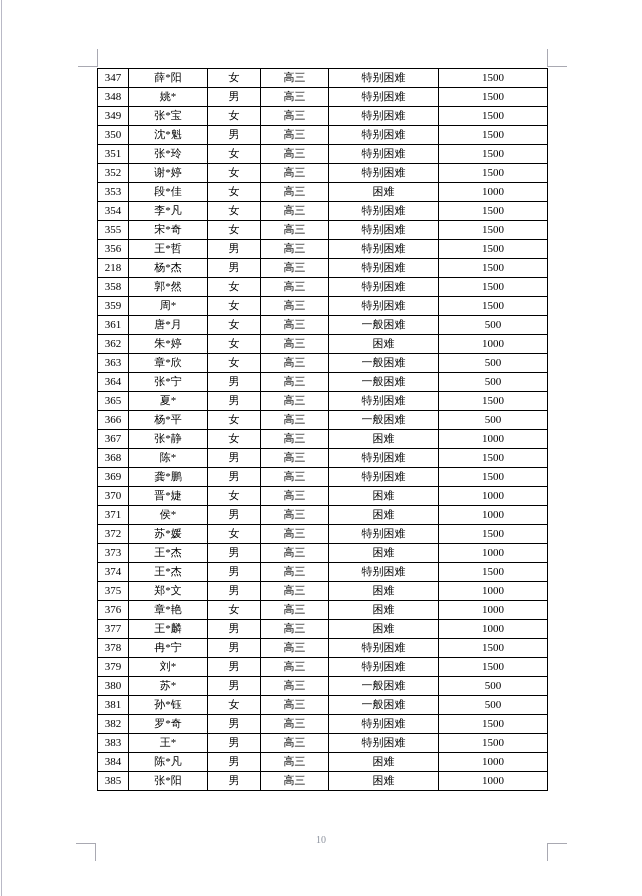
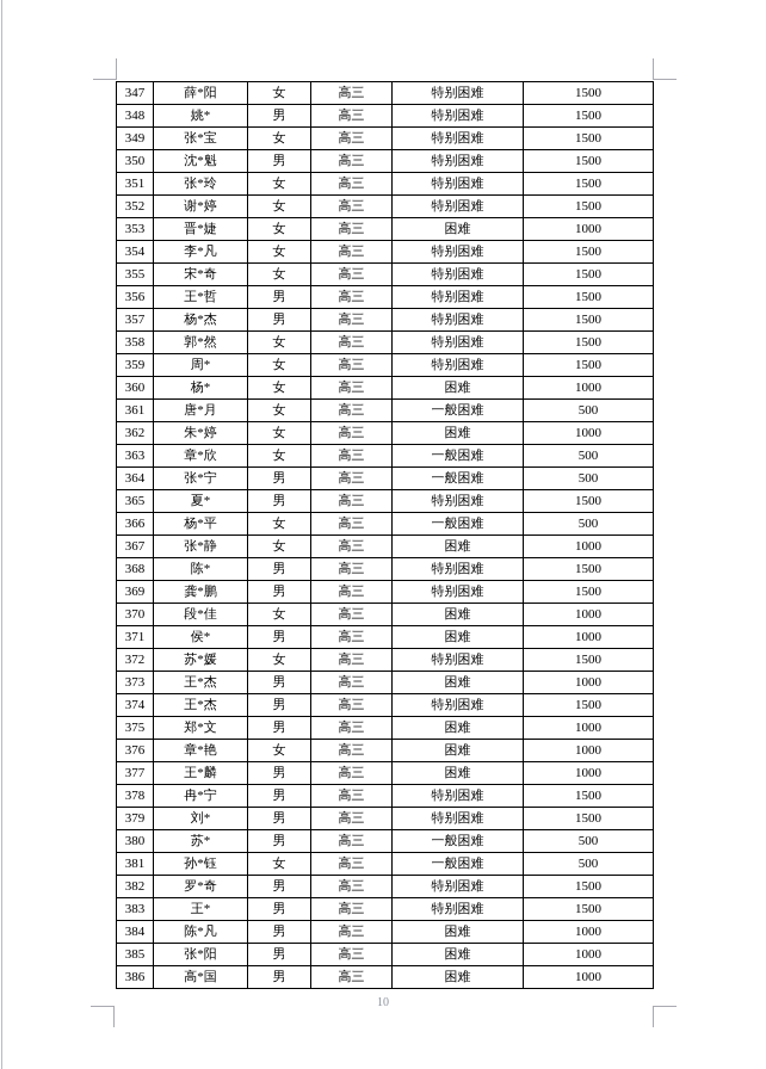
  347	薛*阳	女	高三	特别困难	1500
  348	姚*	男	高三	特别困难	1500
  349	张*宝	女	高三	特别困难	1500
  350	沈*魁	男	高三	特别困难	1500
  351	张*玲	女	高三	特别困难	1500
  352	谢*婷	女	高三	特别困难	1500
- 353	段*佳	女	高三	困难	1000
+ 353	晋*婕	女	高三	困难	1000
  354	李*凡	女	高三	特别困难	1500
  355	宋*奇	女	高三	特别困难	1500
  356	王*哲	男	高三	特别困难	1500
- 218	杨*杰	男	高三	特别困难	1500
+ 357	杨*杰	男	高三	特别困难	1500
  358	郭*然	女	高三	特别困难	1500
  359	周*	女	高三	特别困难	1500
+ 360	杨*	女	高三	困难	1000
  361	唐*月	女	高三	一般困难	500
  362	朱*婷	女	高三	困难	1000
  363	章*欣	女	高三	一般困难	500
  364	张*宁	男	高三	一般困难	500
  365	夏*	男	高三	特别困难	1500
  366	杨*平	女	高三	一般困难	500
  367	张*静	女	高三	困难	1000
  368	陈*	男	高三	特别困难	1500
  369	龚*鹏	男	高三	特别困难	1500
- 370	晋*婕	女	高三	困难	1000
+ 370	段*佳	女	高三	困难	1000
  371	侯*	男	高三	困难	1000
  372	苏*媛	女	高三	特别困难	1500
  373	王*杰	男	高三	困难	1000
  374	王*杰	男	高三	特别困难	1500
  375	郑*文	男	高三	困难	1000
  376	章*艳	女	高三	困难	1000
  377	王*麟	男	高三	困难	1000
  378	冉*宁	男	高三	特别困难	1500
  379	刘*	男	高三	特别困难	1500
  380	苏*	男	高三	一般困难	500
  381	孙*钰	女	高三	一般困难	500
  382	罗*奇	男	高三	特别困难	1500
  383	王*	男	高三	特别困难	1500
  384	陈*凡	男	高三	困难	1000
  385	张*阳	男	高三	困难	1000
+ 386	高*国	男	高三	困难	1000
  10
